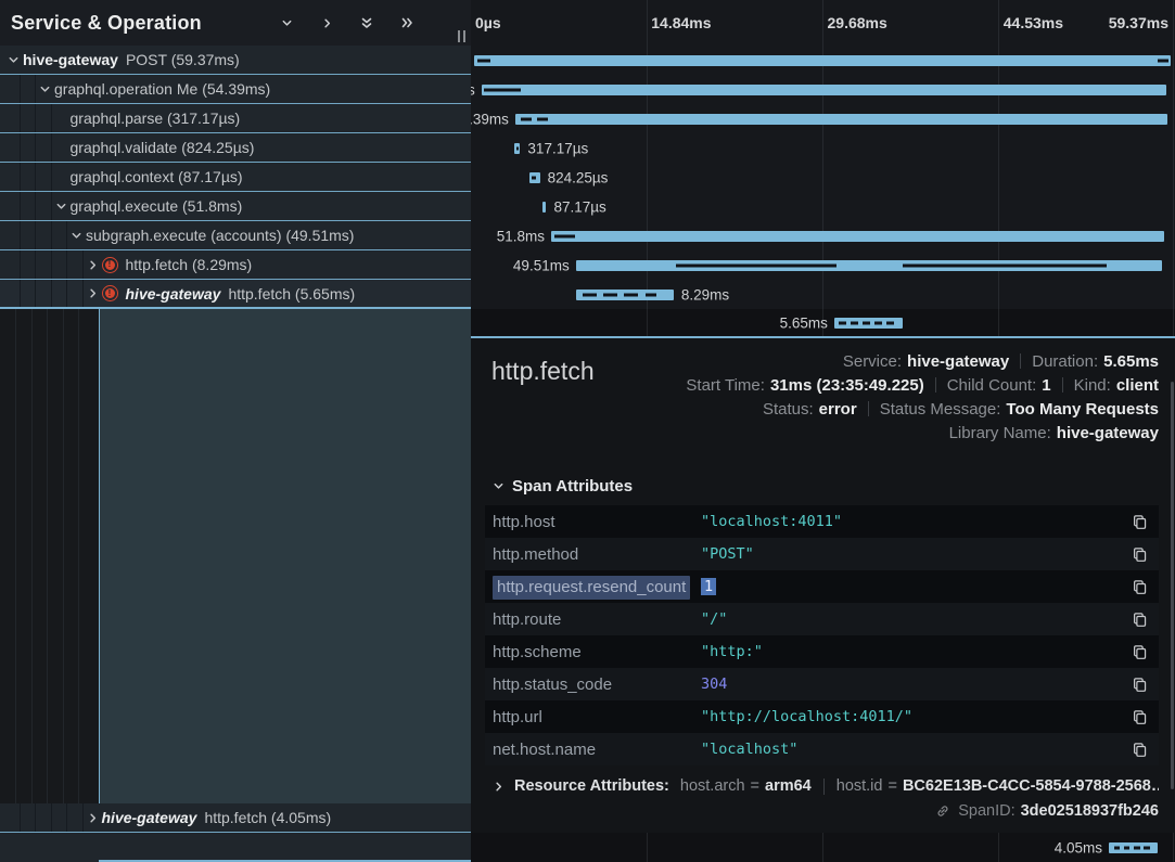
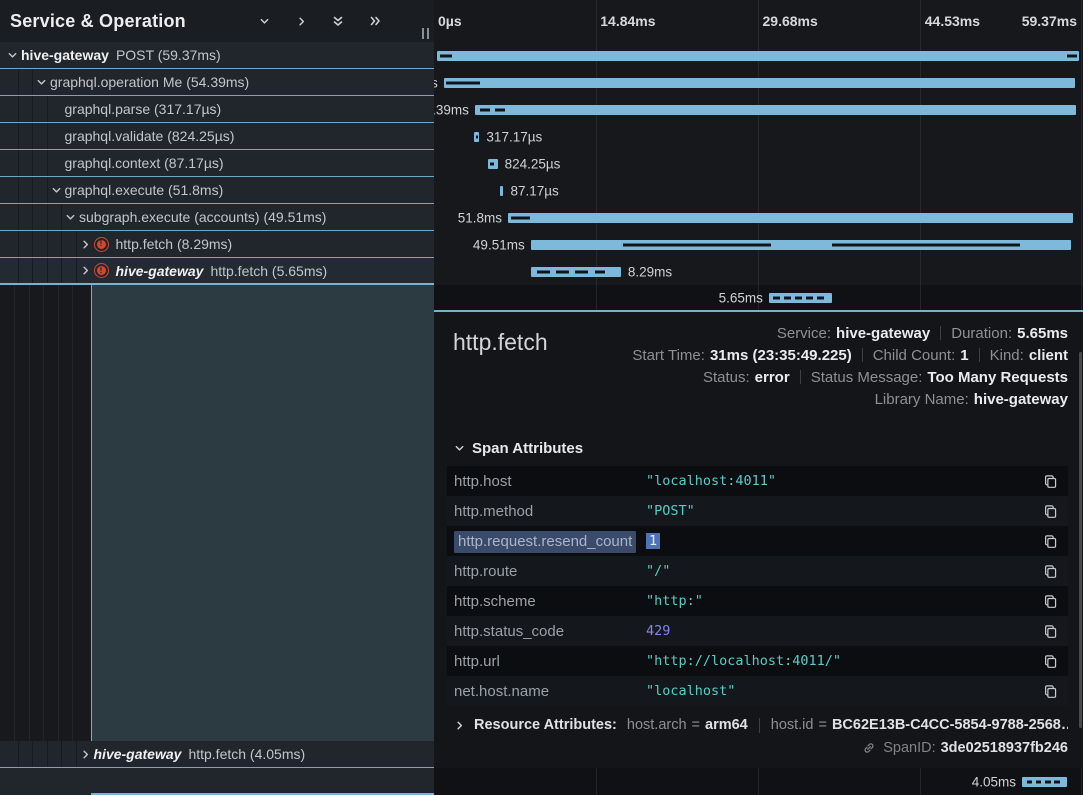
  Service & Operation
  hive-gateway
  POST (59.37ms)
  graphql.operation Me (54.39ms)
  graphql.parse (317.17µs)
  graphql.validate (824.25µs)
  graphql.context (87.17µs)
  graphql.execute (51.8ms)
  subgraph.execute (accounts) (49.51ms)
  !
  http.fetch (8.29ms)
  !
  hive-gateway
  http.fetch (5.65ms)
  hive-gateway
  http.fetch (4.05ms)
  0µs
  14.84ms
  29.68ms
  44.53ms
  59.37ms
  .39ms
  317.17µs
  824.25µs
  87.17µs
  51.8ms
  49.51ms
  8.29ms
  5.65ms
  http.fetch
  Service:
  hive-gateway
  Duration:
  5.65ms
  Start Time:
  31ms (23:35:49.225)
  Child Count:
  1
  Kind:
  client
  Status:
  error
  Status Message:
  Too Many Requests
  Library Name:
  hive-gateway
  Span Attributes
  http.host
  "localhost:4011"
  http.method
  "POST"
  http.request.resend_count
  1
  http.route
  "/"
  http.scheme
  "http:"
  http.status_code
- 304
+ 429
  http.url
  "http://localhost:4011/"
  net.host.name
  "localhost"
  Resource Attributes:
  host.arch
  =
  arm64
  host.id
  =
  BC62E13B-C4CC-5854-9788-2568
  SpanID:
  3de02518937fb246
  4.05ms
